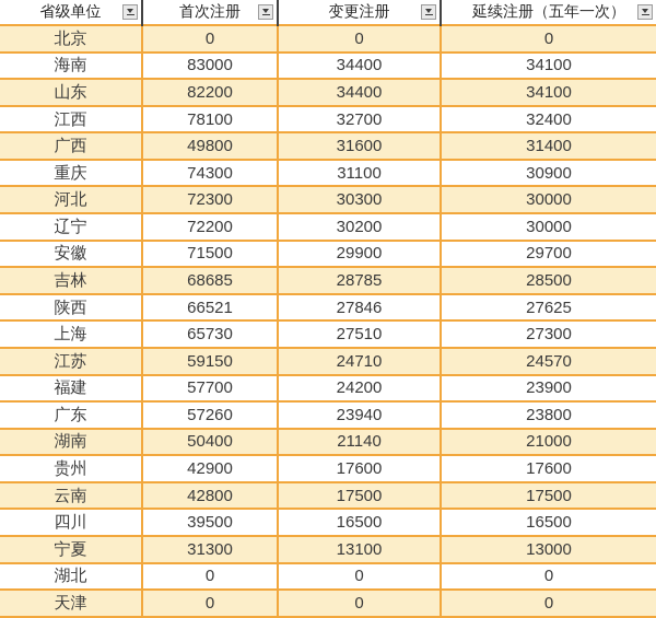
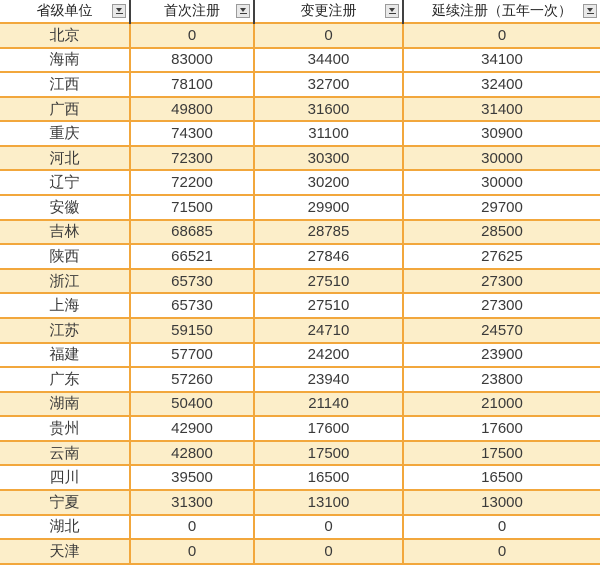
  省级单位	首次注册	变更注册	延续注册（五年一次）
  北京	0	0	0
  海南	83000	34400	34100
- 山东	82200	34400	34100
  江西	78100	32700	32400
  广西	49800	31600	31400
  重庆	74300	31100	30900
  河北	72300	30300	30000
  辽宁	72200	30200	30000
  安徽	71500	29900	29700
  吉林	68685	28785	28500
  陕西	66521	27846	27625
+ 浙江	65730	27510	27300
  上海	65730	27510	27300
  江苏	59150	24710	24570
  福建	57700	24200	23900
  广东	57260	23940	23800
  湖南	50400	21140	21000
  贵州	42900	17600	17600
  云南	42800	17500	17500
  四川	39500	16500	16500
  宁夏	31300	13100	13000
  湖北	0	0	0
  天津	0	0	0
